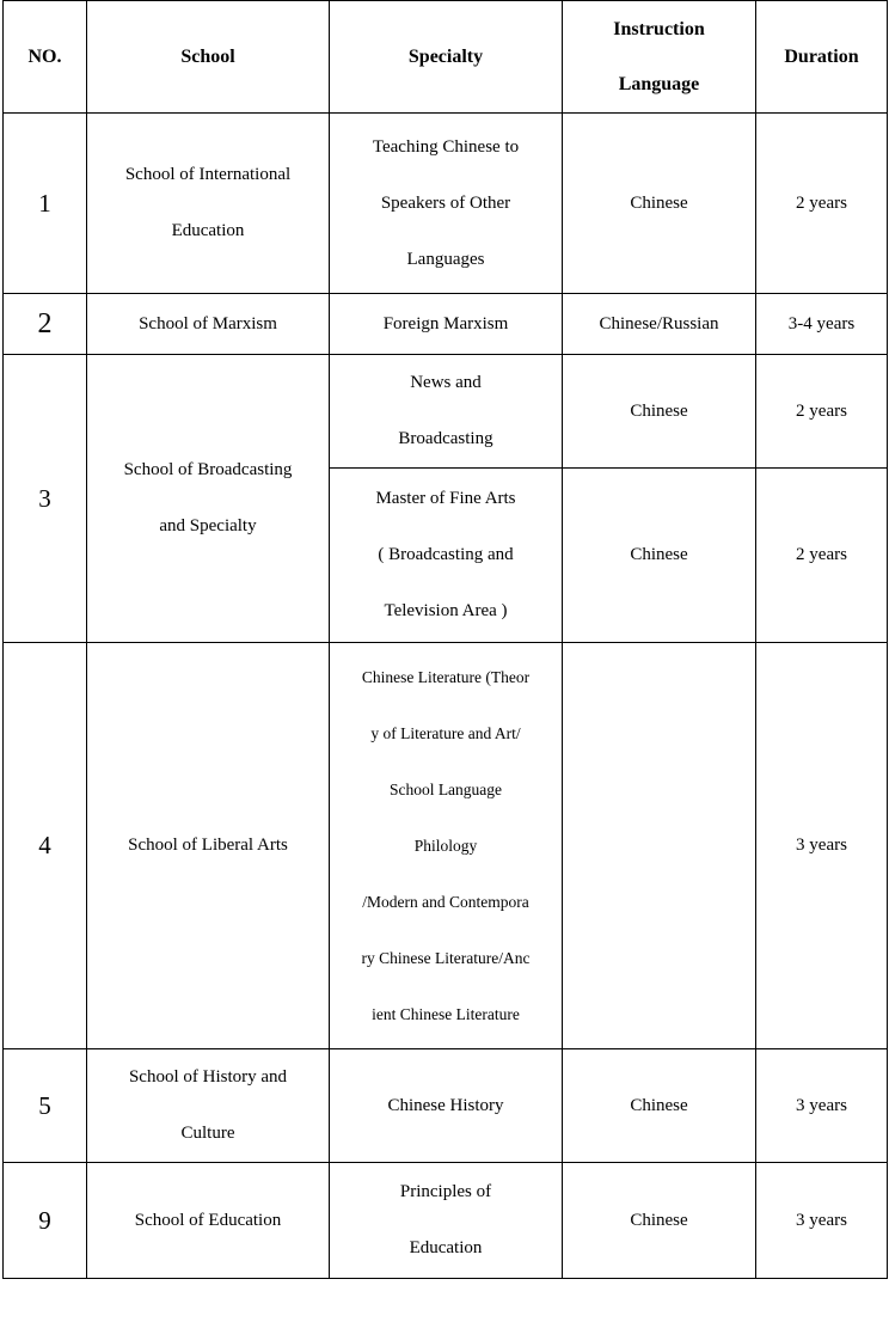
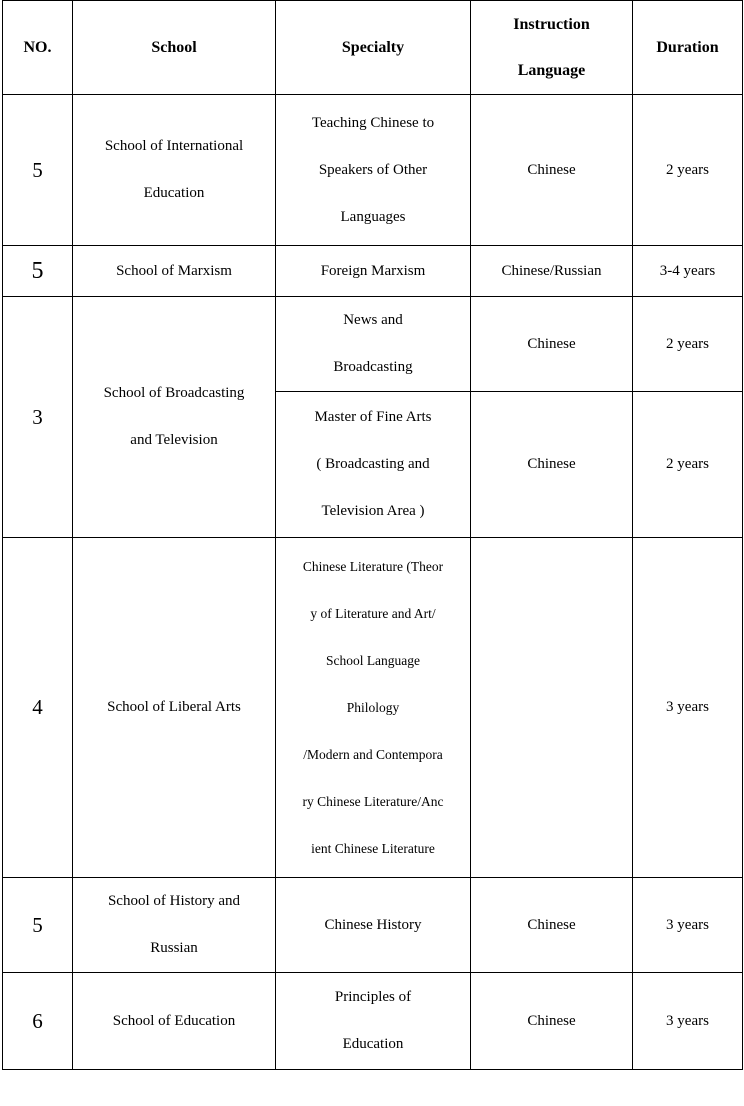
  NO.	School	Specialty	Instruction Language	Duration
- 1	School of International Education	Teaching Chinese to Speakers of Other Languages	Chinese	2 years
+ 5	School of International Education	Teaching Chinese to Speakers of Other Languages	Chinese	2 years
- 2	School of Marxism	Foreign Marxism	Chinese/Russian	3-4 years
+ 5	School of Marxism	Foreign Marxism	Chinese/Russian	3-4 years
- 3	School of Broadcasting and Specialty	News and Broadcasting	Chinese	2 years
+ 3	School of Broadcasting and Television	News and Broadcasting	Chinese	2 years
  Master of Fine Arts ( Broadcasting and Television Area )	Chinese	2 years
  4	School of Liberal Arts	Chinese Literature (Theor y of Literature and Art/ School Language Philology /Modern and Contempora ry Chinese Literature/Anc ient Chinese Literature		3 years
- 5	School of History and Culture	Chinese History	Chinese	3 years
+ 5	School of History and Russian	Chinese History	Chinese	3 years
- 9	School of Education	Principles of Education	Chinese	3 years
+ 6	School of Education	Principles of Education	Chinese	3 years
